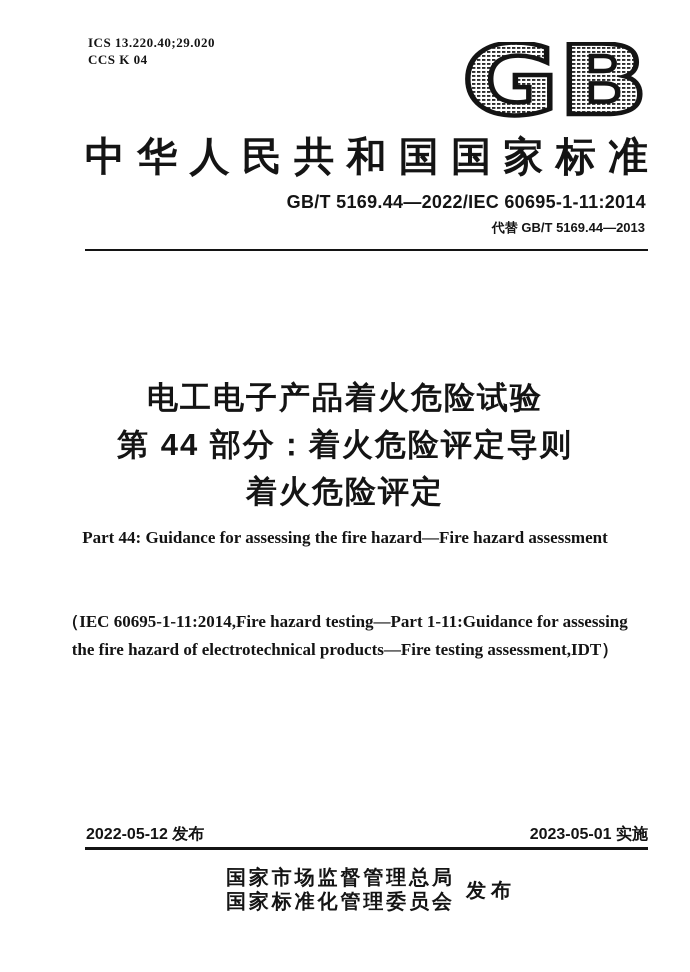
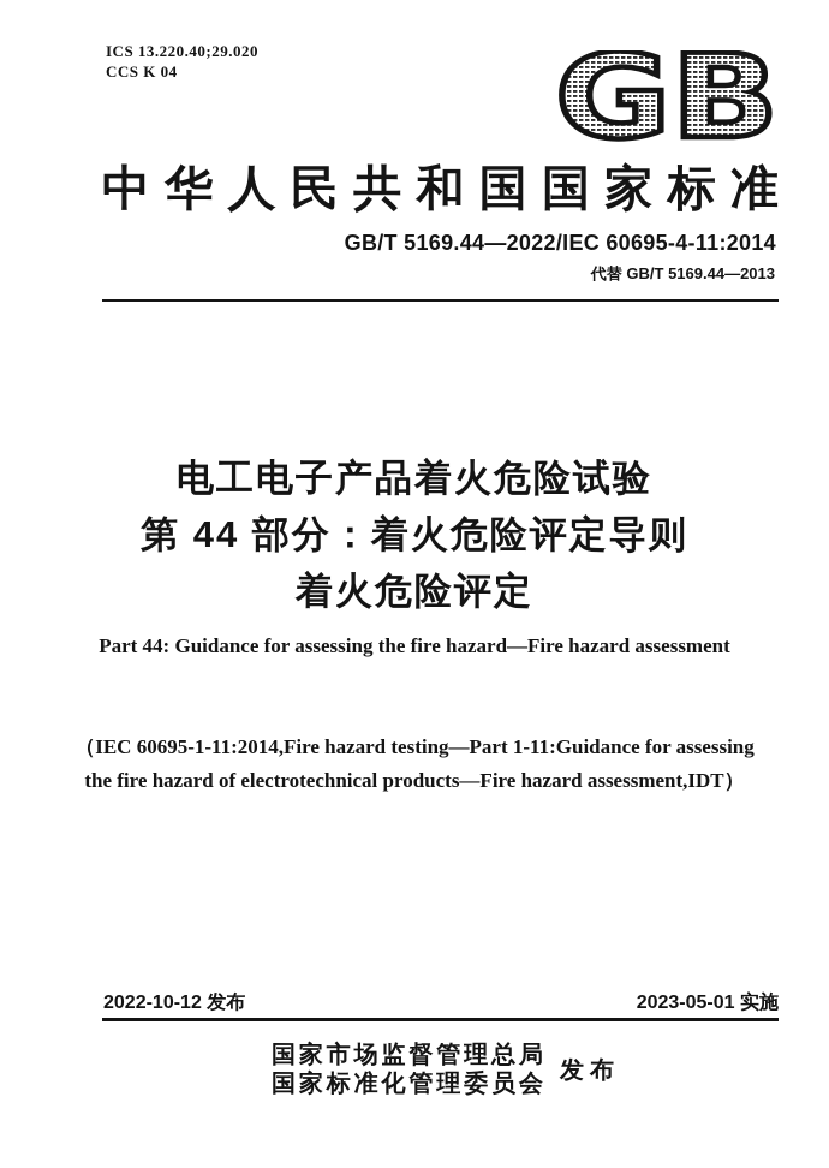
  ICS 13.220.40;29.020
  CCS K 04
  GB
  中华人民共和国国家标准
- GB/T 5169.44—2022/IEC 60695-1-11:2014
+ GB/T 5169.44—2022/IEC 60695-4-11:2014
  代替 GB/T 5169.44—2013
  电工电子产品着火危险试验
  第 44 部分：着火危险评定导则
  着火危险评定
  Part 44: Guidance for assessing the fire hazard—Fire hazard assessment
  （IEC 60695-1-11:2014,Fire hazard testing—Part 1-11:Guidance for assessing
- the fire hazard of electrotechnical products—Fire testing assessment,IDT）
+ the fire hazard of electrotechnical products—Fire hazard assessment,IDT）
- 2022-05-12 发布
+ 2022-10-12 发布
  2023-05-01 实施
  国家市场监督管理总局
  国家标准化管理委员会
  发 布
